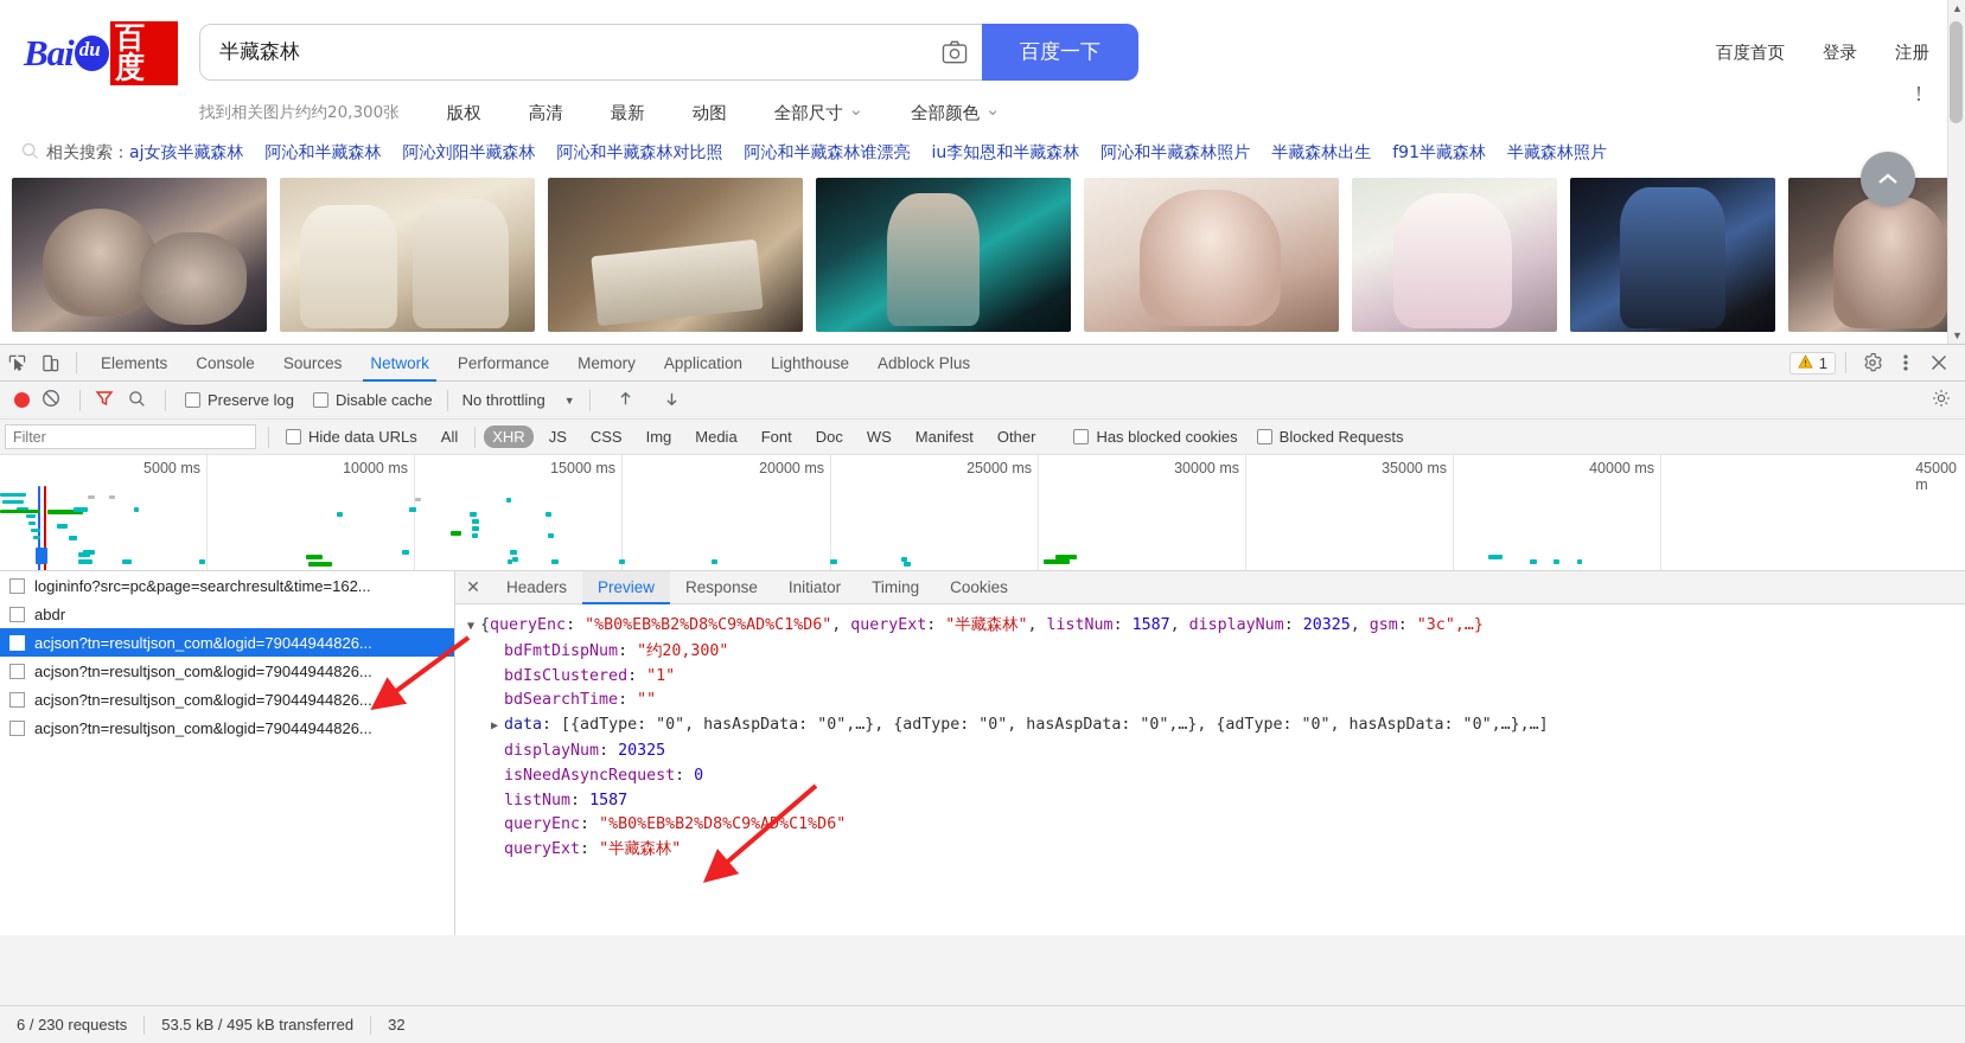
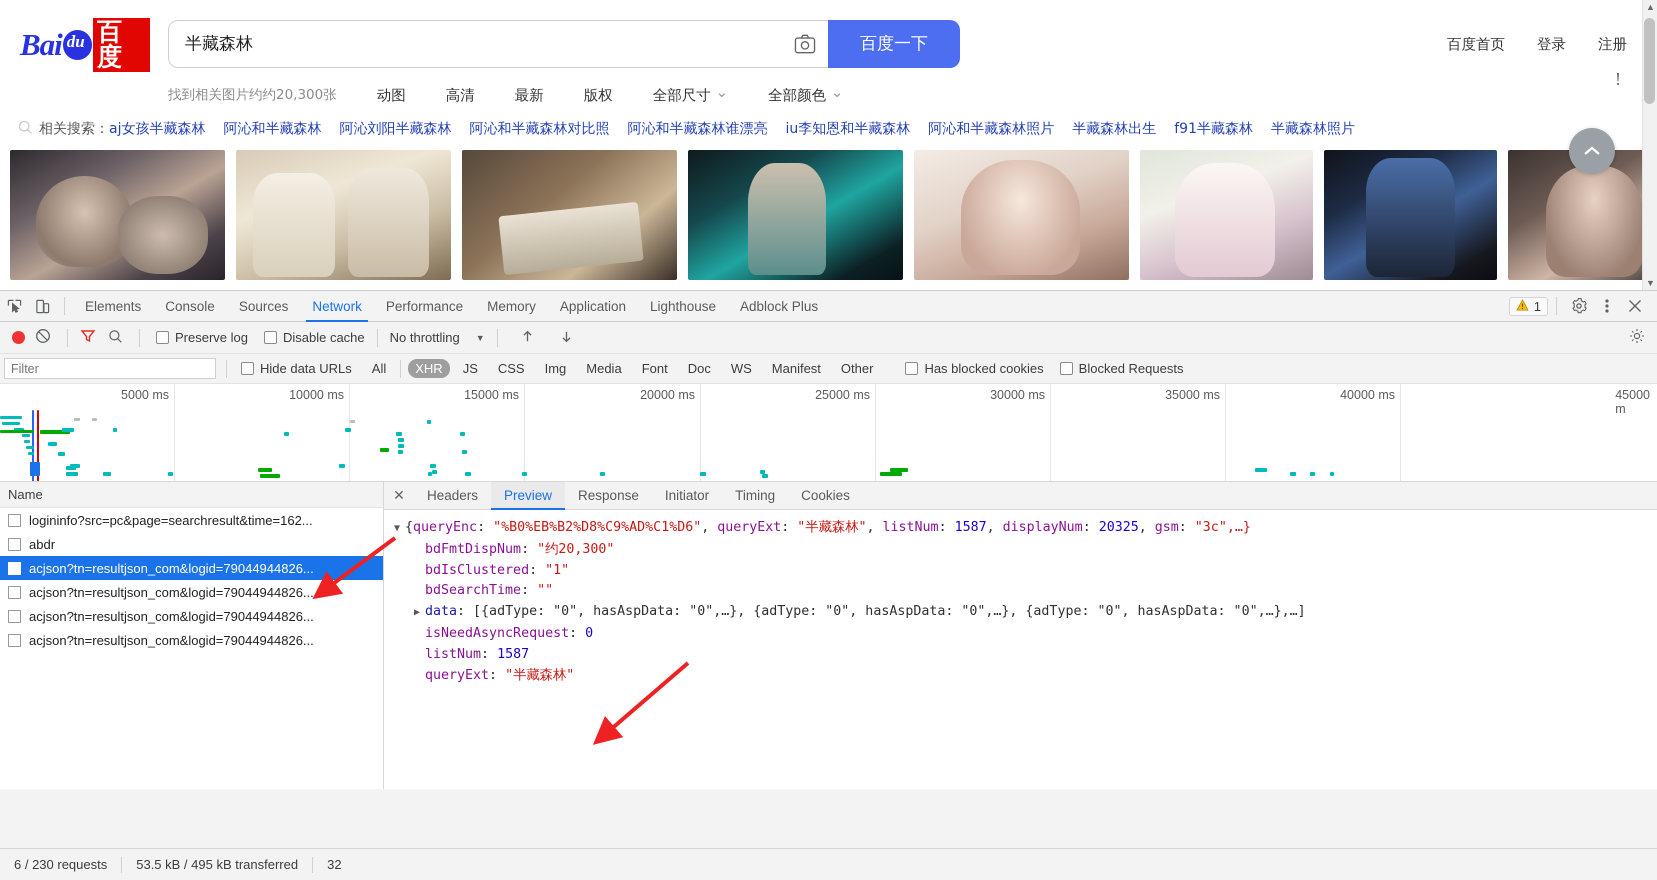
  Bai
  百度
  半藏森林
  百度一下
  百度首页
  登录
  注册
  找到相关图片约约20,300张
- 版权
+ 动图
  高清
  最新
- 动图
+ 版权
  全部尺寸
  全部颜色
  相关搜索：
  aj女孩半藏森林
  阿沁和半藏森林
  阿沁刘阳半藏森林
  阿沁和半藏森林对比照
  阿沁和半藏森林谁漂亮
  iu李知恩和半藏森林
  阿沁和半藏森林照片
  半藏森林出生
  f91半藏森林
  半藏森林照片
  !
  ▲
  ▼
  Elements
  Console
  Sources
  Network
  Performance
  Memory
  Application
  Lighthouse
  Adblock Plus
  1
  Preserve log
  Disable cache
  No throttling
  ▼
  Filter
  Hide data URLs
  All
  XHR
  JS
  CSS
  Img
  Media
  Font
  Doc
  WS
  Manifest
  Other
  Has blocked cookies
  Blocked Requests
  5000 ms
  10000 ms
  15000 ms
  20000 ms
  25000 ms
  30000 ms
  35000 ms
  40000 ms
  45000 m
+ Name
  logininfo?src=pc&page=searchresult&time=162...
  abdr
  acjson?tn=resultjson_com&logid=79044944826...
  acjson?tn=resultjson_com&logid=79044944826...
  acjson?tn=resultjson_com&logid=79044944826...
  acjson?tn=resultjson_com&logid=79044944826...
  ✕
  Headers
  Preview
  Response
  Initiator
  Timing
  Cookies
  ▼ {queryEnc: "%B0%EB%B2%D8%C9%AD%C1%D6", queryExt: "半藏森林", listNum: 1587, displayNum: 20325, gsm: "3c",…}
  bdFmtDispNum: "约20,300"
  bdIsClustered: "1"
  bdSearchTime: ""
  ▶ data: [{adType: "0", hasAspData: "0",…}, {adType: "0", hasAspData: "0",…}, {adType: "0", hasAspData: "0",…},…]
- displayNum: 20325
  isNeedAsyncRequest: 0
  listNum: 1587
- queryEnc: "%B0%EB%B2%D8%C9%AD%C1%D6"
  queryExt: "半藏森林"
  6 / 230 requests
  53.5 kB / 495 kB transferred
  32
